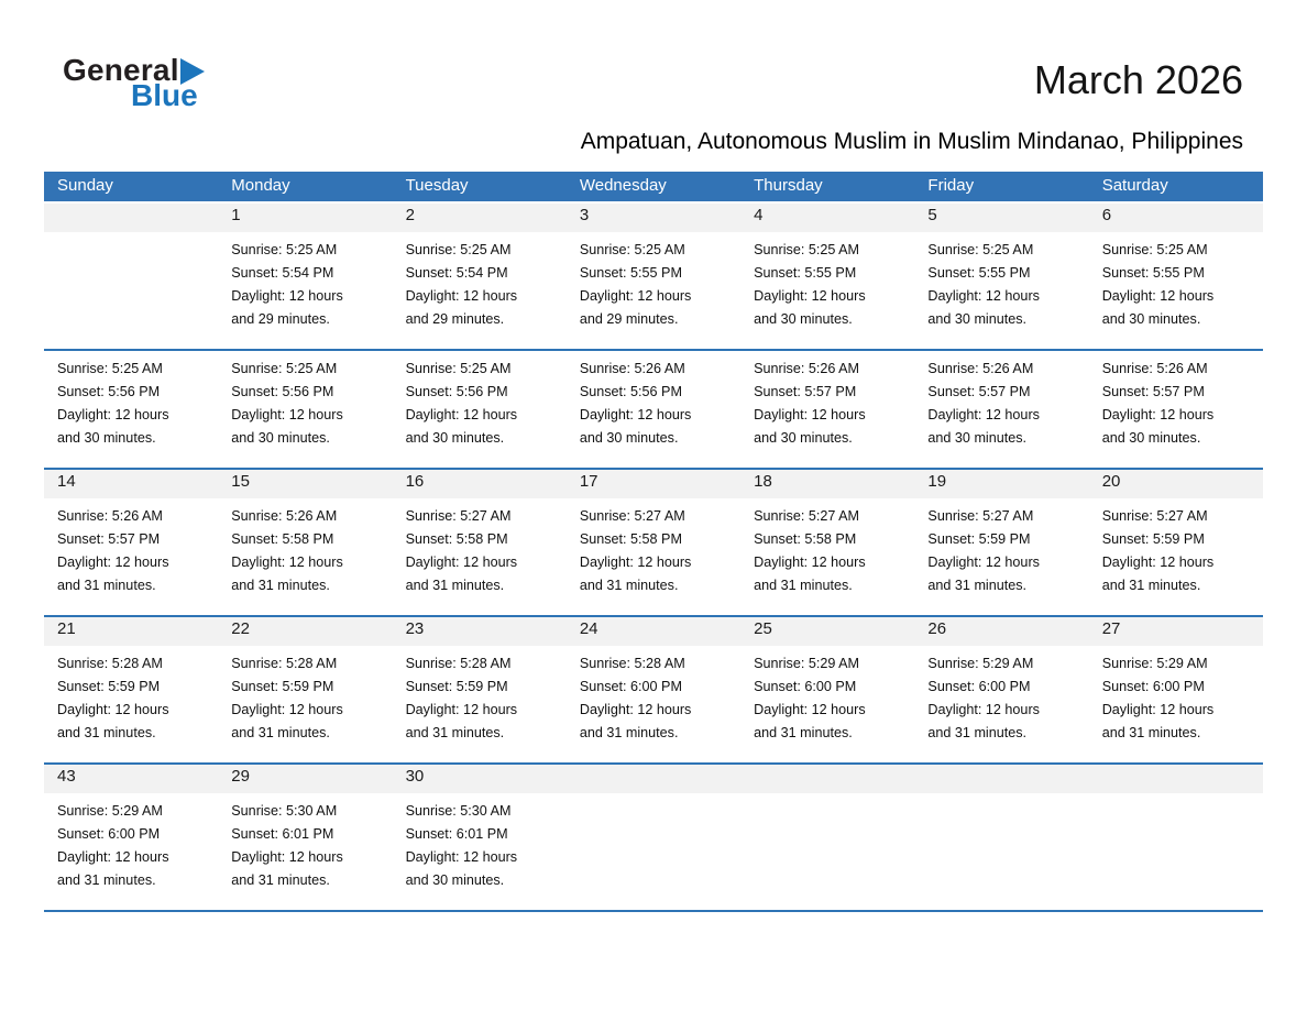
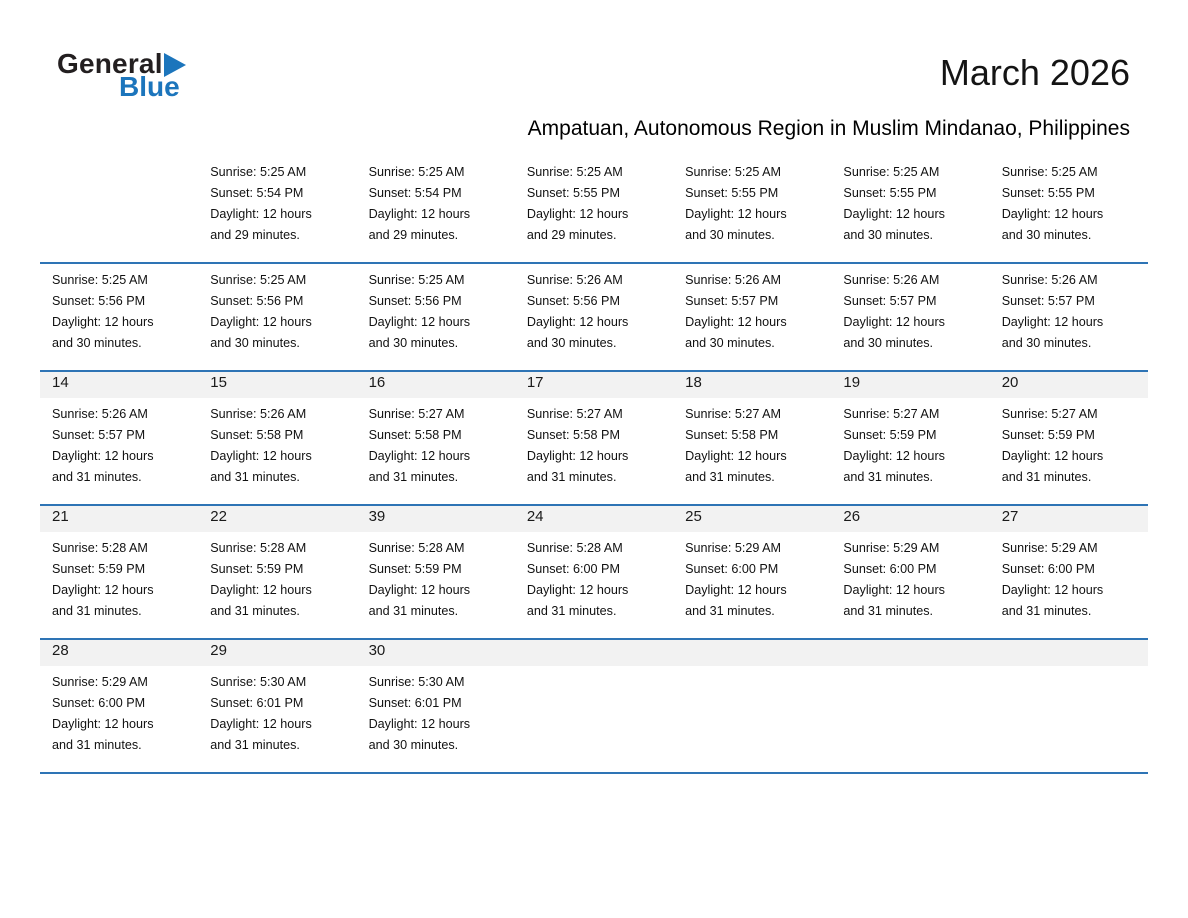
  General
  Blue
  March 2026
- Ampatuan, Autonomous Muslim in Muslim Mindanao, Philippines
+ Ampatuan, Autonomous Region in Muslim Mindanao, Philippines
- Sunday
- Monday
- Tuesday
- Wednesday
- Thursday
- Friday
- Saturday
- 1
- 2
- 3
- 4
- 5
- 6
  Sunrise: 5:25 AM
  Sunset: 5:54 PM
  Daylight: 12 hours
  and 29 minutes.
  Sunrise: 5:25 AM
  Sunset: 5:54 PM
  Daylight: 12 hours
  and 29 minutes.
  Sunrise: 5:25 AM
  Sunset: 5:55 PM
  Daylight: 12 hours
  and 29 minutes.
  Sunrise: 5:25 AM
  Sunset: 5:55 PM
  Daylight: 12 hours
  and 30 minutes.
  Sunrise: 5:25 AM
  Sunset: 5:55 PM
  Daylight: 12 hours
  and 30 minutes.
  Sunrise: 5:25 AM
  Sunset: 5:55 PM
  Daylight: 12 hours
  and 30 minutes.
  Sunrise: 5:25 AM
  Sunset: 5:56 PM
  Daylight: 12 hours
  and 30 minutes.
  Sunrise: 5:25 AM
  Sunset: 5:56 PM
  Daylight: 12 hours
  and 30 minutes.
  Sunrise: 5:25 AM
  Sunset: 5:56 PM
  Daylight: 12 hours
  and 30 minutes.
  Sunrise: 5:26 AM
  Sunset: 5:56 PM
  Daylight: 12 hours
  and 30 minutes.
  Sunrise: 5:26 AM
  Sunset: 5:57 PM
  Daylight: 12 hours
  and 30 minutes.
  Sunrise: 5:26 AM
  Sunset: 5:57 PM
  Daylight: 12 hours
  and 30 minutes.
  Sunrise: 5:26 AM
  Sunset: 5:57 PM
  Daylight: 12 hours
  and 30 minutes.
  14
  15
  16
  17
  18
  19
  20
  Sunrise: 5:26 AM
  Sunset: 5:57 PM
  Daylight: 12 hours
  and 31 minutes.
  Sunrise: 5:26 AM
  Sunset: 5:58 PM
  Daylight: 12 hours
  and 31 minutes.
  Sunrise: 5:27 AM
  Sunset: 5:58 PM
  Daylight: 12 hours
  and 31 minutes.
  Sunrise: 5:27 AM
  Sunset: 5:58 PM
  Daylight: 12 hours
  and 31 minutes.
  Sunrise: 5:27 AM
  Sunset: 5:58 PM
  Daylight: 12 hours
  and 31 minutes.
  Sunrise: 5:27 AM
  Sunset: 5:59 PM
  Daylight: 12 hours
  and 31 minutes.
  Sunrise: 5:27 AM
  Sunset: 5:59 PM
  Daylight: 12 hours
  and 31 minutes.
  21
  22
- 23
+ 39
  24
  25
  26
  27
  Sunrise: 5:28 AM
  Sunset: 5:59 PM
  Daylight: 12 hours
  and 31 minutes.
  Sunrise: 5:28 AM
  Sunset: 5:59 PM
  Daylight: 12 hours
  and 31 minutes.
  Sunrise: 5:28 AM
  Sunset: 5:59 PM
  Daylight: 12 hours
  and 31 minutes.
  Sunrise: 5:28 AM
  Sunset: 6:00 PM
  Daylight: 12 hours
  and 31 minutes.
  Sunrise: 5:29 AM
  Sunset: 6:00 PM
  Daylight: 12 hours
  and 31 minutes.
  Sunrise: 5:29 AM
  Sunset: 6:00 PM
  Daylight: 12 hours
  and 31 minutes.
  Sunrise: 5:29 AM
  Sunset: 6:00 PM
  Daylight: 12 hours
  and 31 minutes.
- 43
+ 28
  29
  30
  Sunrise: 5:29 AM
  Sunset: 6:00 PM
  Daylight: 12 hours
  and 31 minutes.
  Sunrise: 5:30 AM
  Sunset: 6:01 PM
  Daylight: 12 hours
  and 31 minutes.
  Sunrise: 5:30 AM
  Sunset: 6:01 PM
  Daylight: 12 hours
  and 30 minutes.
